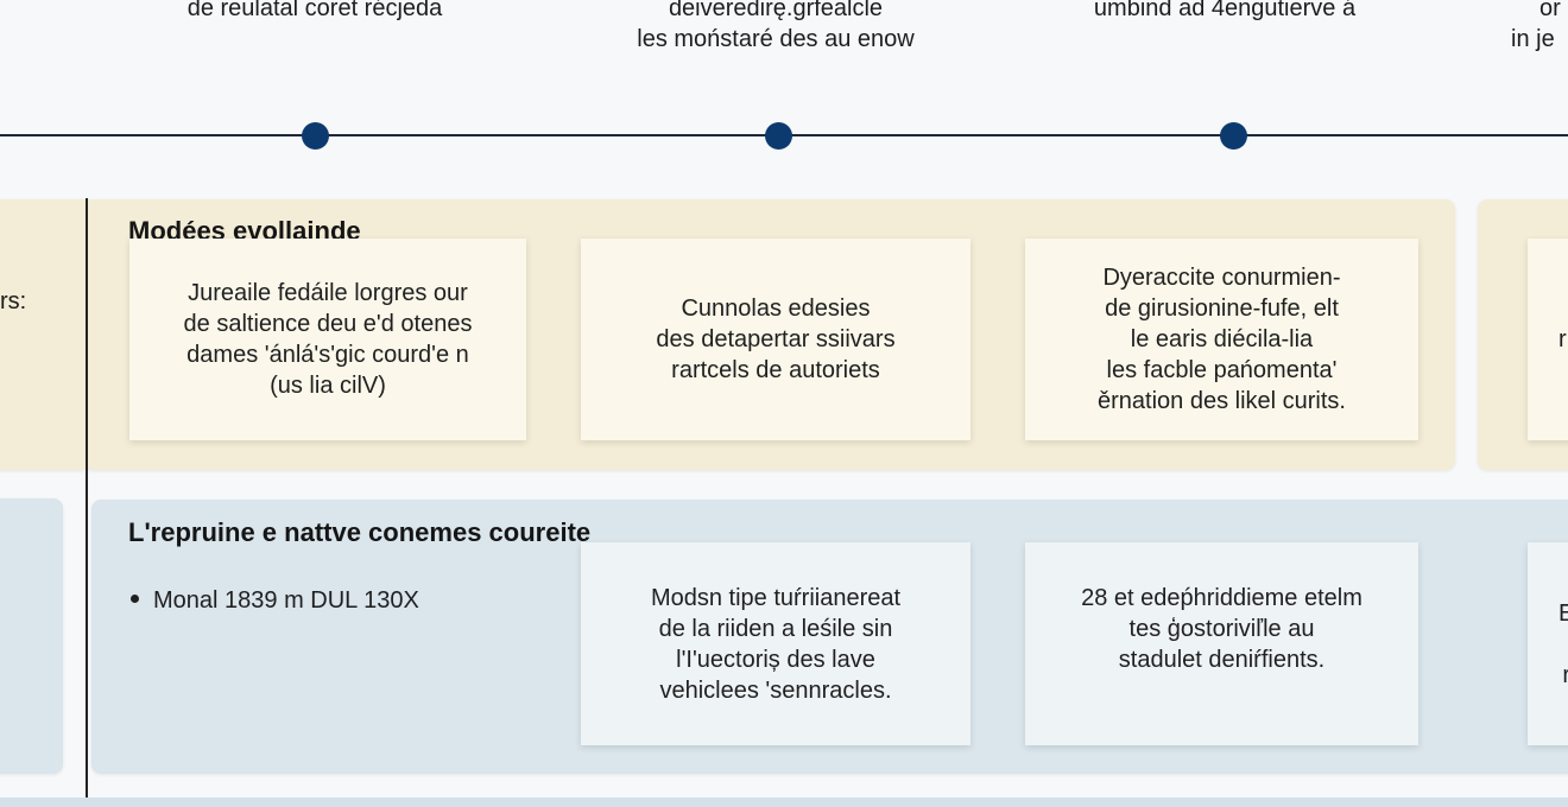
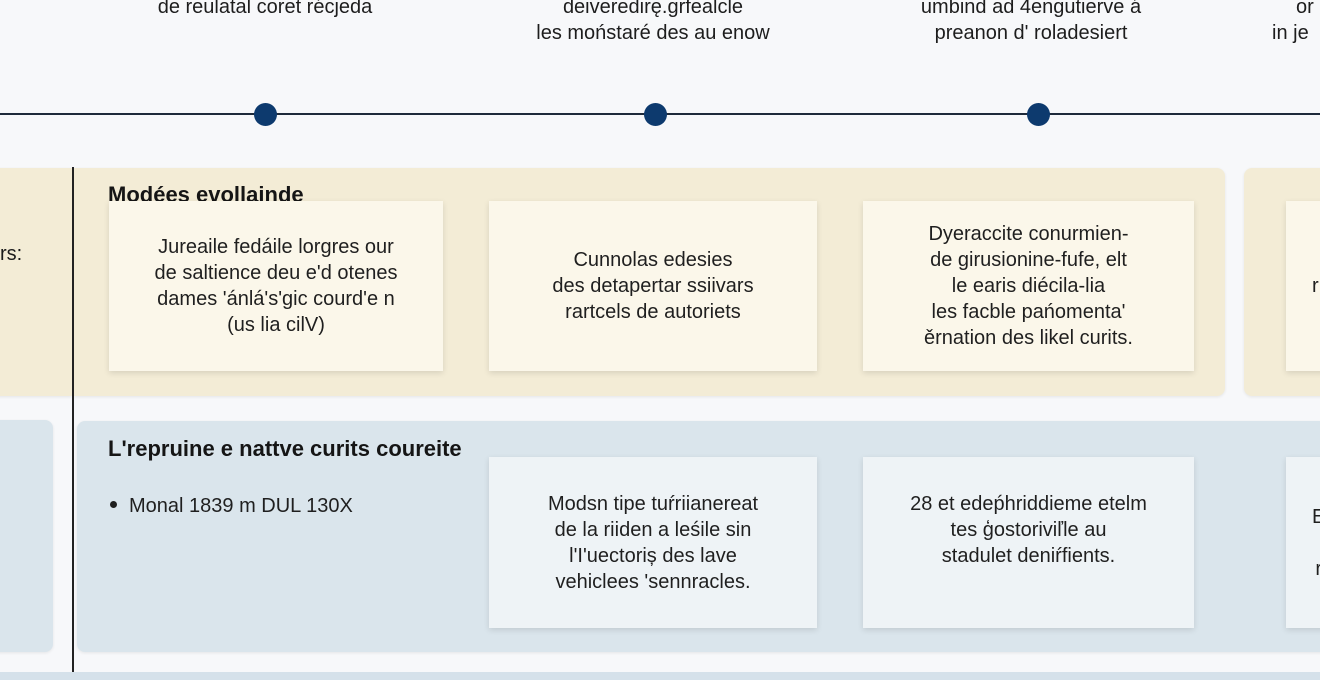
  de reulatal coret récjeda
  deiveredirę.grfealcle
  les moństaré des au enow
  umbind ad 4engutierve á
+ preanon d' roladesiert
  or
  in je
  rs:
  Modées evollainde
  Jureaile fedáile lorgres our
  de saltience deu e'd otenes
  dames 'ánlá's'gic courd'e n
  (us lia cilV)
  Cunnolas edesies
  des detapertar ssiivars
  rartcels de autoriets
  Dyeraccite conurmien-
  de girusionine-fufe, elt
  le earis diécila-lia
  les facble pańomenta'
  ěrnation des likel curits.
  r
- L'repruine e nattve conemes coureite
+ L'repruine e nattve curits coureite
  Monal 1839 m DUL 130X
  Modsn tipe tuŕriianereat
  de la riiden a leśile sin
  l'I'uectoriș des lave
  vehiclees 'sennracles.
  28 et edeṕhriddieme etelm
  tes ģostoriviľle au
  stadulet deniŕfients.
  E
  r
